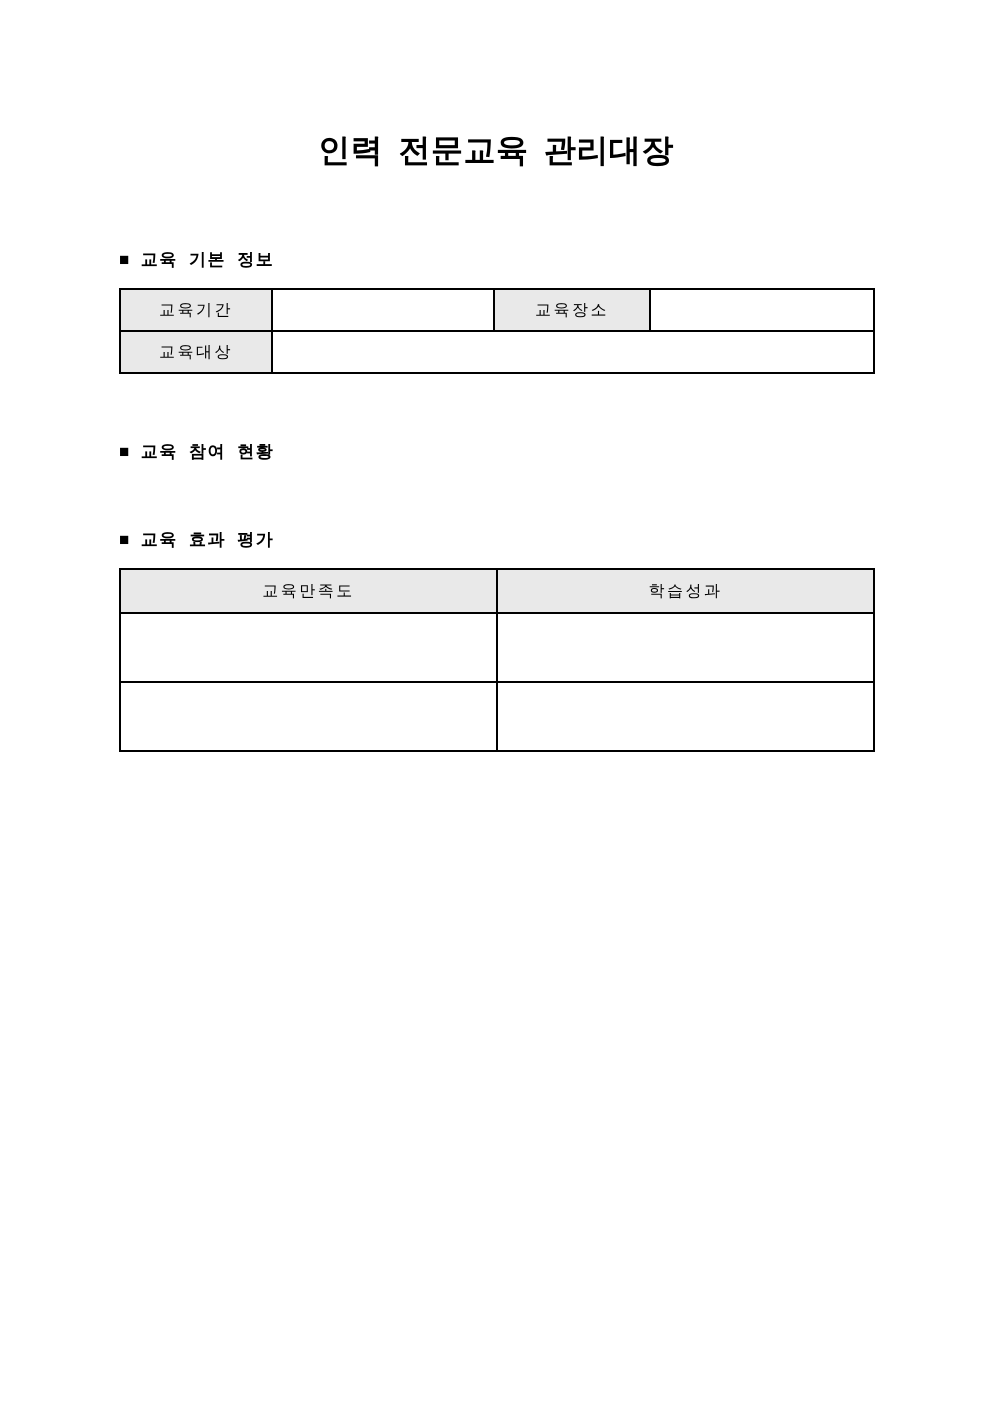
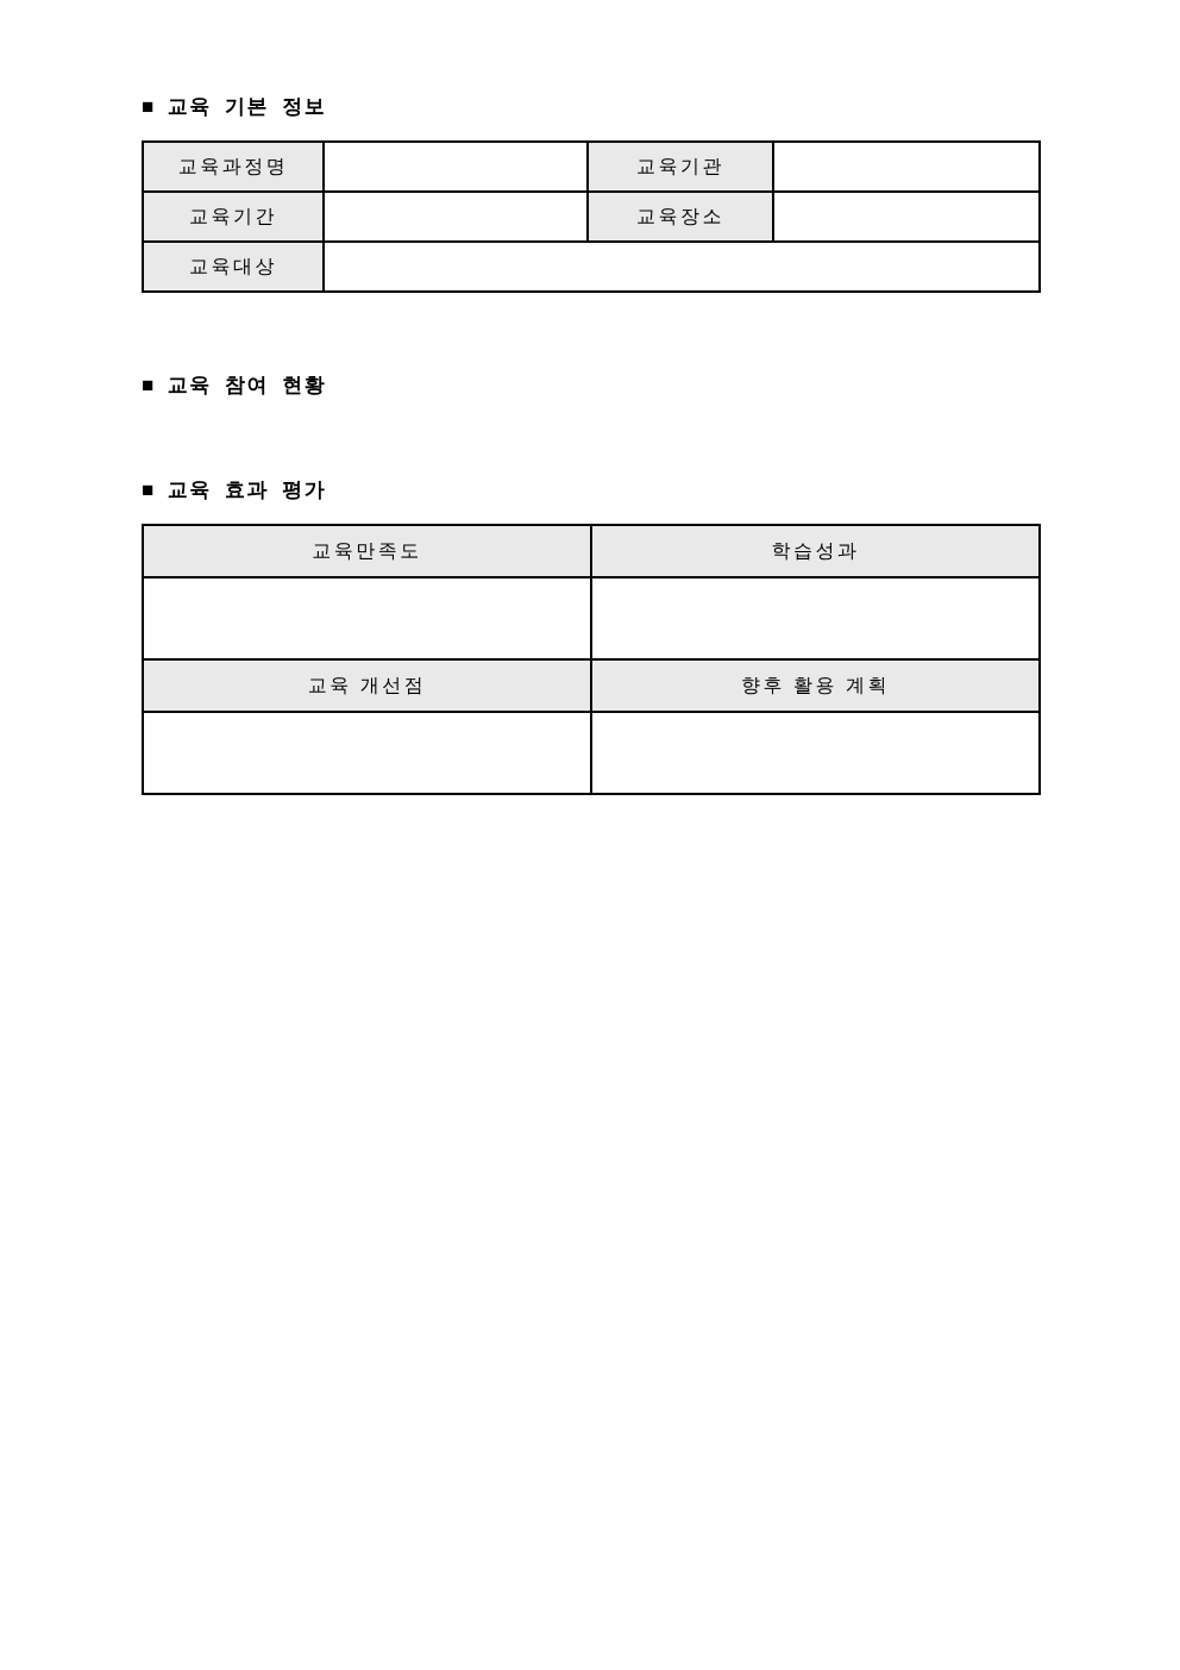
- 인력 전문교육 관리대장
  ■
  교육 기본 정보
+ 교육과정명		교육기관
  교육기간		교육장소
  교육대상
  ■
  교육 참여 현황
  ■
  교육 효과 평가
  교육만족도	학습성과
+ 교육 개선점	향후 활용 계획
